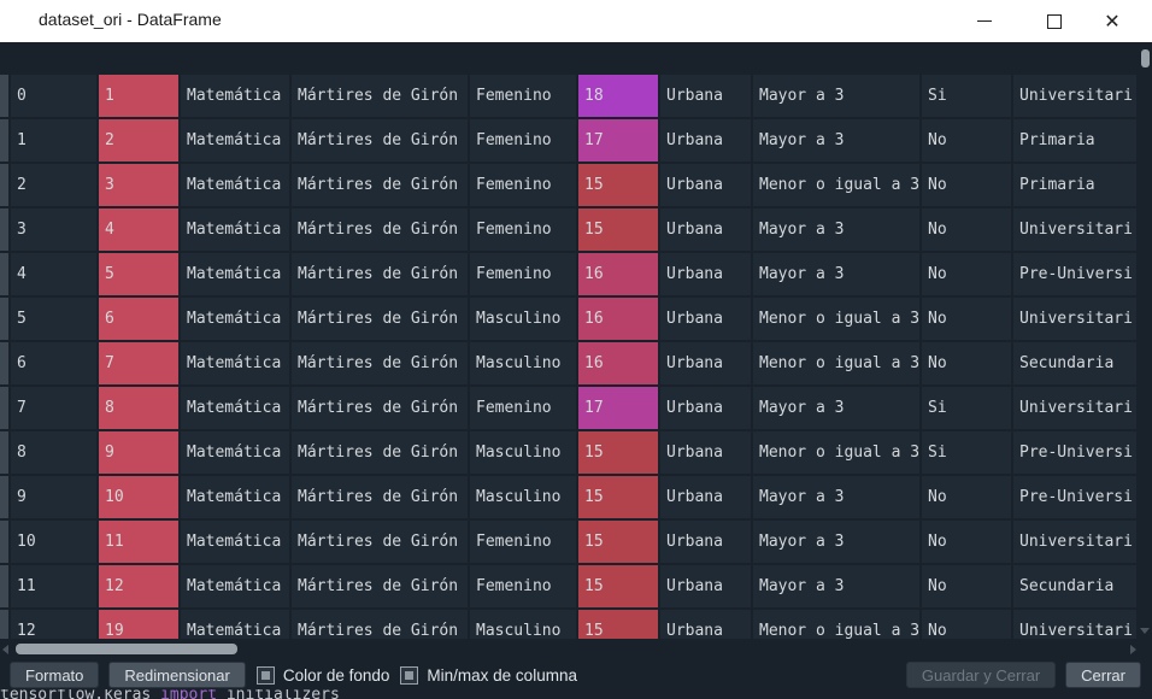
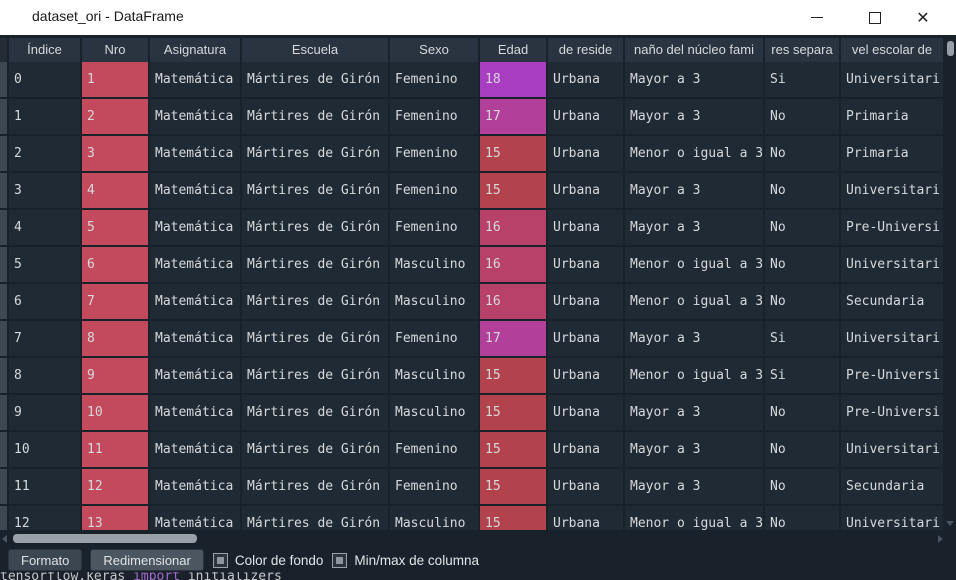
  dataset_ori - DataFrame
  ✕
+ Índice
+ Nro
+ Asignatura
+ Escuela
+ Sexo
+ Edad
+ de reside
+ naño del núcleo fami
+ res separa
+ vel escolar de
  0
  1
  Matemática
  Mártires de Girón
  Femenino
  18
  Urbana
  Mayor a 3
  Si
  Universitari
  1
  2
  Matemática
  Mártires de Girón
  Femenino
  17
  Urbana
  Mayor a 3
  No
  Primaria
  2
  3
  Matemática
  Mártires de Girón
  Femenino
  15
  Urbana
  Menor o igual a 3
  No
  Primaria
  3
  4
  Matemática
  Mártires de Girón
  Femenino
  15
  Urbana
  Mayor a 3
  No
  Universitari
  4
  5
  Matemática
  Mártires de Girón
  Femenino
  16
  Urbana
  Mayor a 3
  No
  Pre-Universi
  5
  6
  Matemática
  Mártires de Girón
  Masculino
  16
  Urbana
  Menor o igual a 3
  No
  Universitari
  6
  7
  Matemática
  Mártires de Girón
  Masculino
  16
  Urbana
  Menor o igual a 3
  No
  Secundaria
  7
  8
  Matemática
  Mártires de Girón
  Femenino
  17
  Urbana
  Mayor a 3
  Si
  Universitari
  8
  9
  Matemática
  Mártires de Girón
  Masculino
  15
  Urbana
  Menor o igual a 3
  Si
  Pre-Universi
  9
  10
  Matemática
  Mártires de Girón
  Masculino
  15
  Urbana
  Mayor a 3
  No
  Pre-Universi
  10
  11
  Matemática
  Mártires de Girón
  Femenino
  15
  Urbana
  Mayor a 3
  No
  Universitari
  11
  12
  Matemática
  Mártires de Girón
  Femenino
  15
  Urbana
  Mayor a 3
  No
  Secundaria
  12
- 19
+ 13
  Matemática
  Mártires de Girón
  Masculino
  15
  Urbana
  Menor o igual a 3
  No
  Universitari
  Formato
  Redimensionar
  Color de fondo
  Min/max de columna
- Guardar y Cerrar
- Cerrar
  tensorflow.keras import initializers
